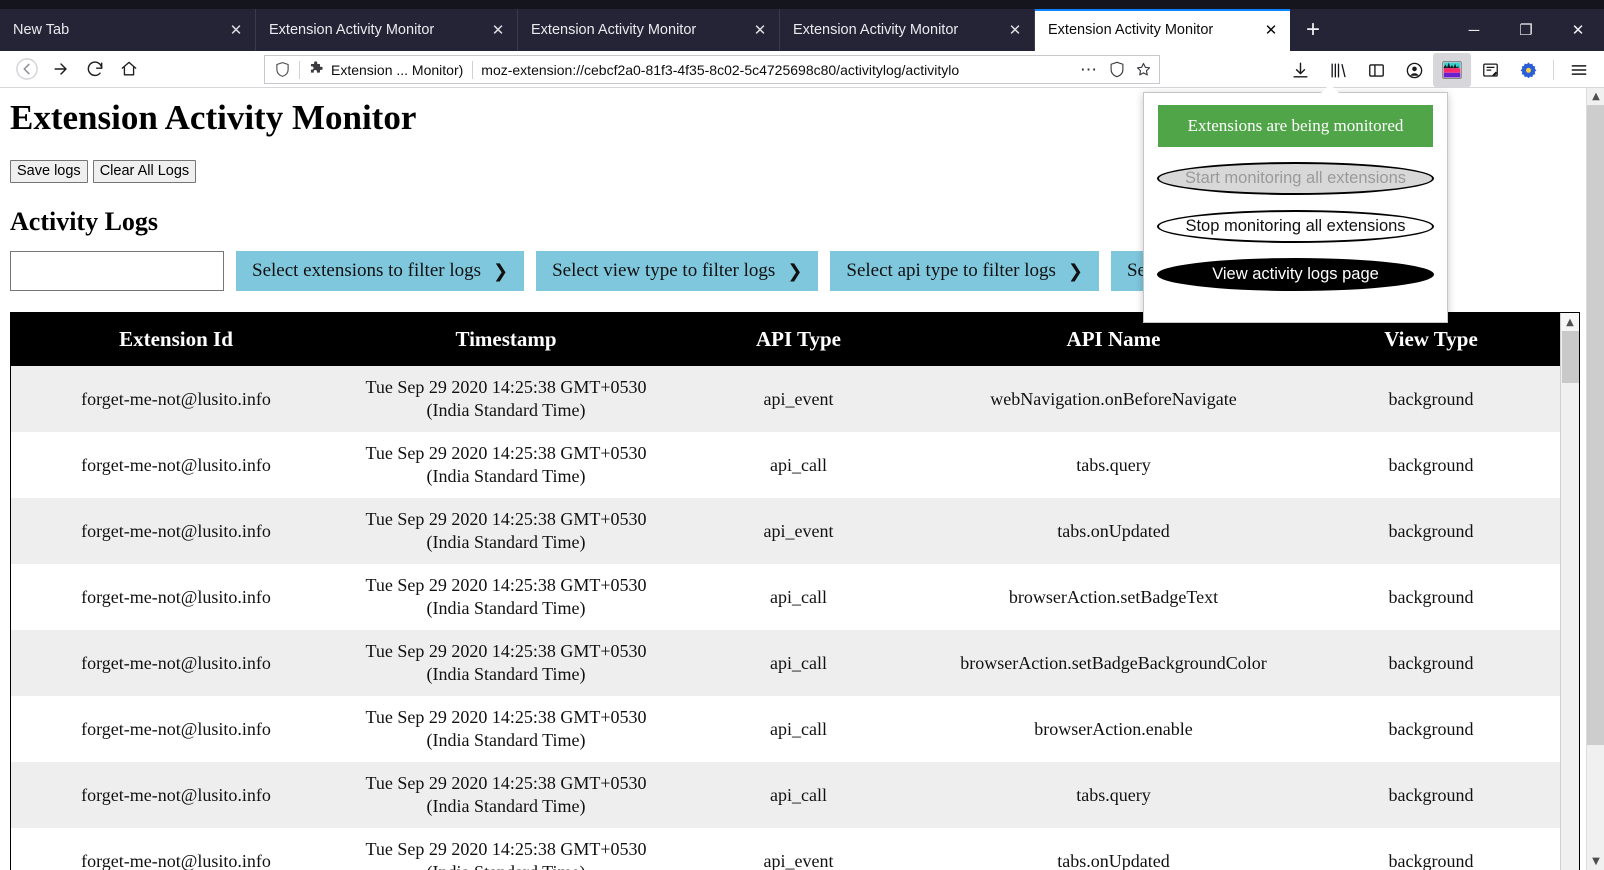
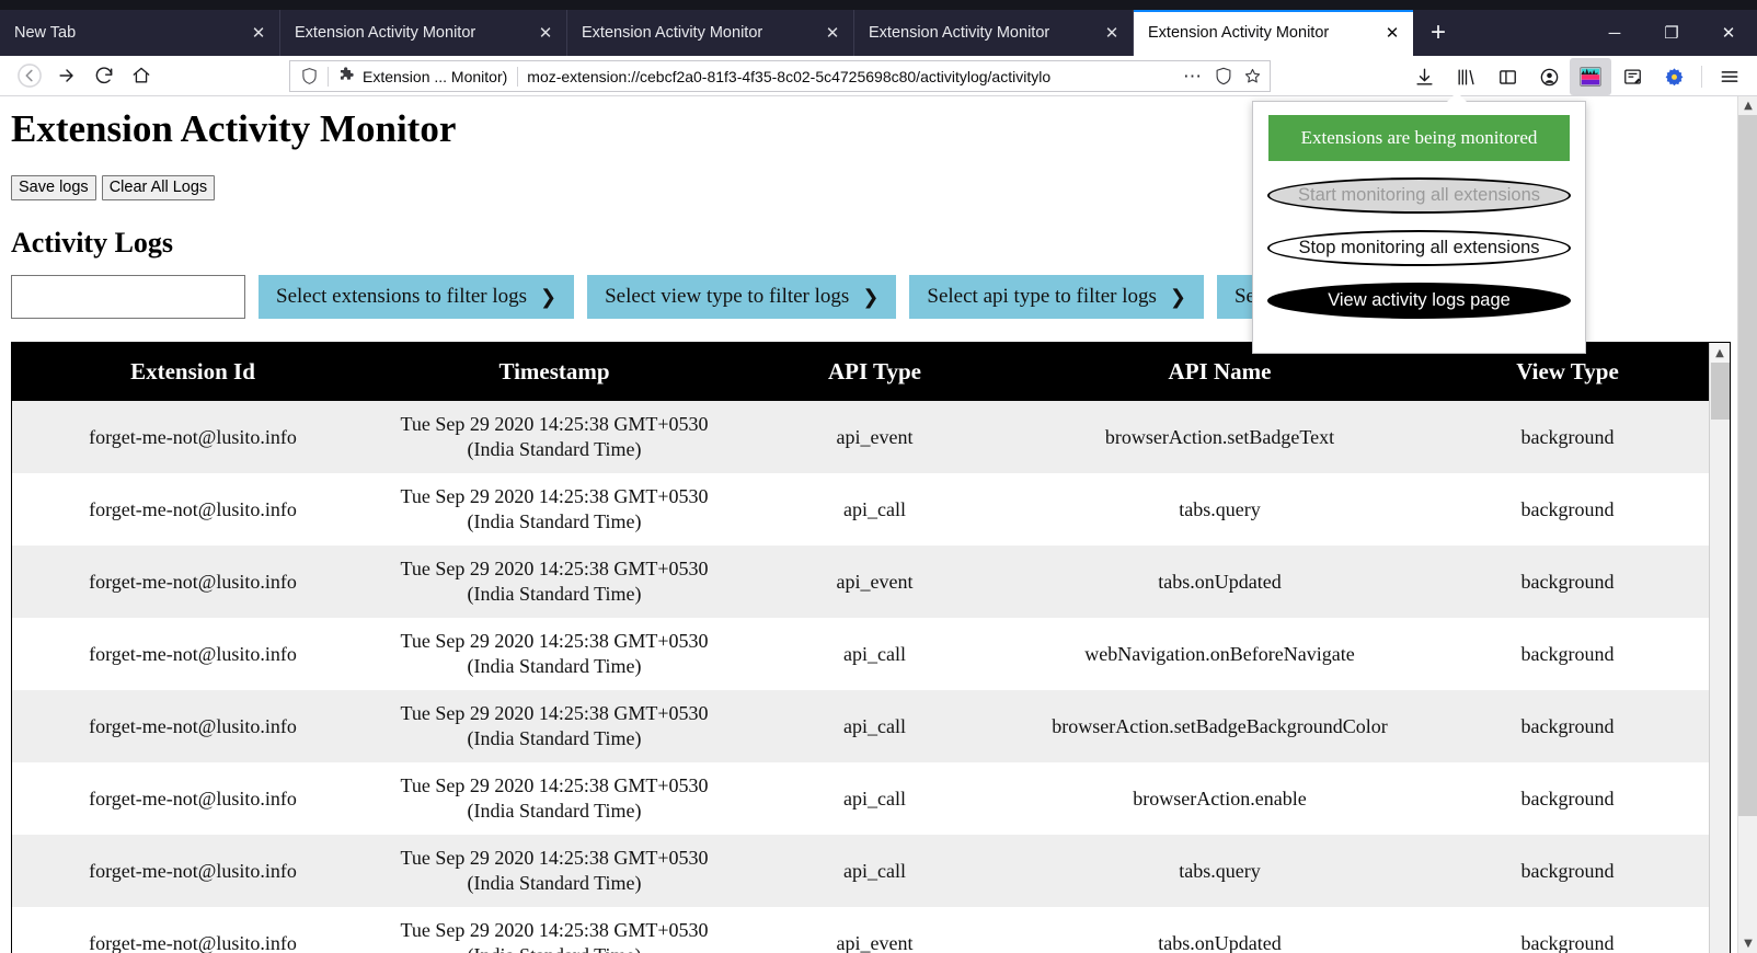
  New Tab
  ✕
  Extension Activity Monitor
  ✕
  Extension Activity Monitor
  ✕
  Extension Activity Monitor
  ✕
  Extension Activity Monitor
  ✕
  +
  ─
  ❐
  ✕
  Extension ... Monitor)
  moz-extension://cebcf2a0-81f3-4f35-8c02-5c4725698c80/activitylog/activitylo
  ⋯
  Extension Activity Monitor
  Save logs
  Clear All Logs
  Activity Logs
  Select extensions to filter logs
  ❯
  Select view type to filter logs
  ❯
  Select api type to filter logs
  ❯
  Extension Id	Timestamp	API Type	API Name	View Type
- forget-me-not@lusito.info	Tue Sep 29 2020 14:25:38 GMT+0530(India Standard Time)	api_event	webNavigation.onBeforeNavigate	background
+ forget-me-not@lusito.info	Tue Sep 29 2020 14:25:38 GMT+0530(India Standard Time)	api_event	browserAction.setBadgeText	background
  forget-me-not@lusito.info	Tue Sep 29 2020 14:25:38 GMT+0530(India Standard Time)	api_call	tabs.query	background
  forget-me-not@lusito.info	Tue Sep 29 2020 14:25:38 GMT+0530(India Standard Time)	api_event	tabs.onUpdated	background
- forget-me-not@lusito.info	Tue Sep 29 2020 14:25:38 GMT+0530(India Standard Time)	api_call	browserAction.setBadgeText	background
+ forget-me-not@lusito.info	Tue Sep 29 2020 14:25:38 GMT+0530(India Standard Time)	api_call	webNavigation.onBeforeNavigate	background
  forget-me-not@lusito.info	Tue Sep 29 2020 14:25:38 GMT+0530(India Standard Time)	api_call	browserAction.setBadgeBackgroundColor	background
  forget-me-not@lusito.info	Tue Sep 29 2020 14:25:38 GMT+0530(India Standard Time)	api_call	browserAction.enable	background
  forget-me-not@lusito.info	Tue Sep 29 2020 14:25:38 GMT+0530(India Standard Time)	api_call	tabs.query	background
  forget-me-not@lusito.info	Tue Sep 29 2020 14:25:38 GMT+0530	api_event	tabs.onUpdated	background
  ▲
  ▲
  ▼
  Extensions are being monitored
  Start monitoring all extensions
  Stop monitoring all extensions
  View activity logs page
